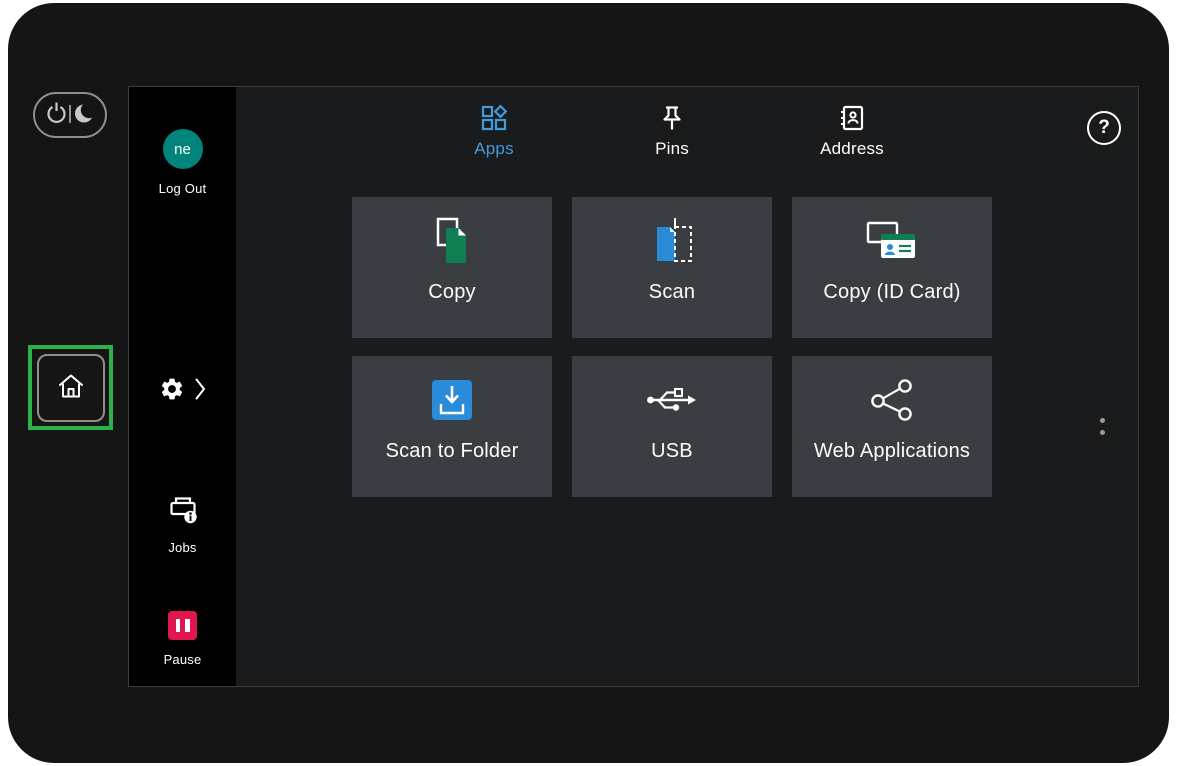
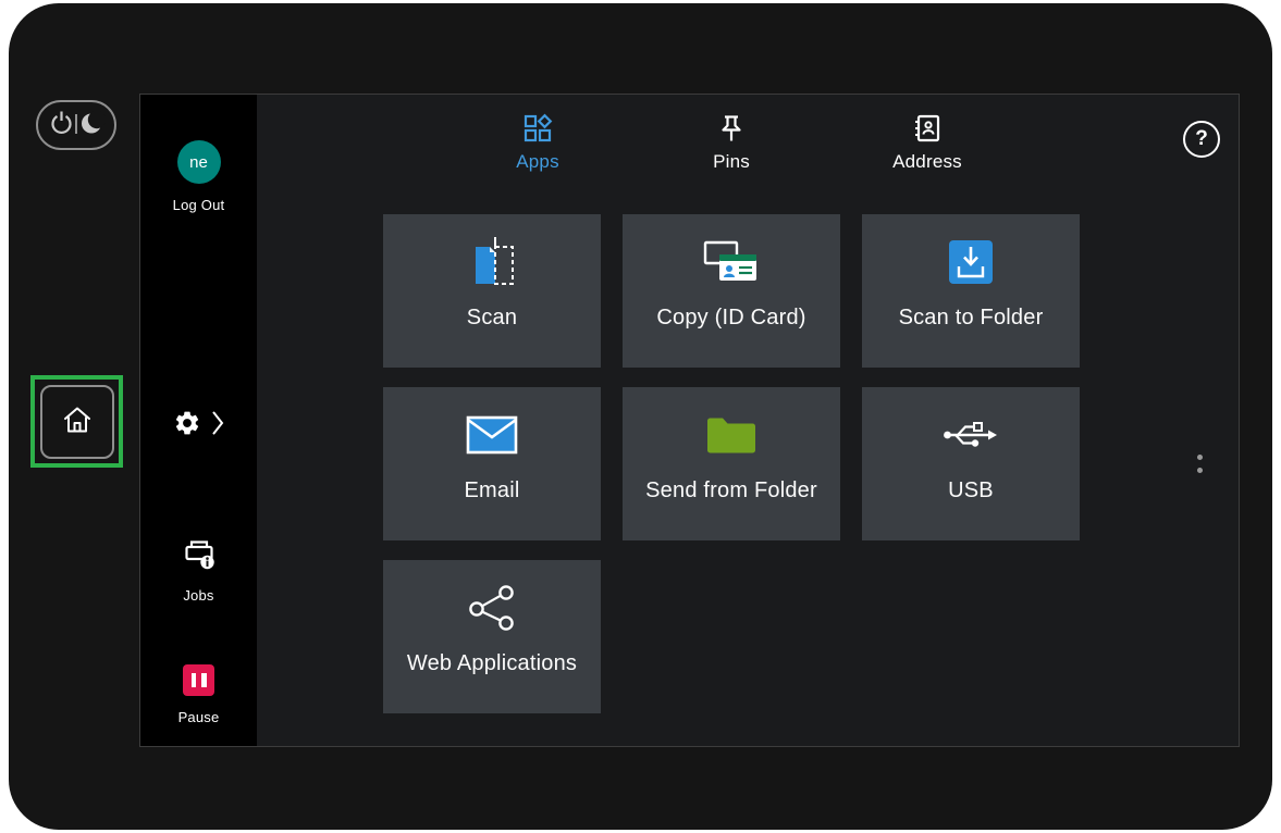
  ne
  Log Out
  Jobs
  Pause
  Apps
  Pins
  Address
  ?
- Copy
  Scan
  Copy (ID Card)
  Scan to Folder
+ Email
+ Send from Folder
  USB
  Web Applications
